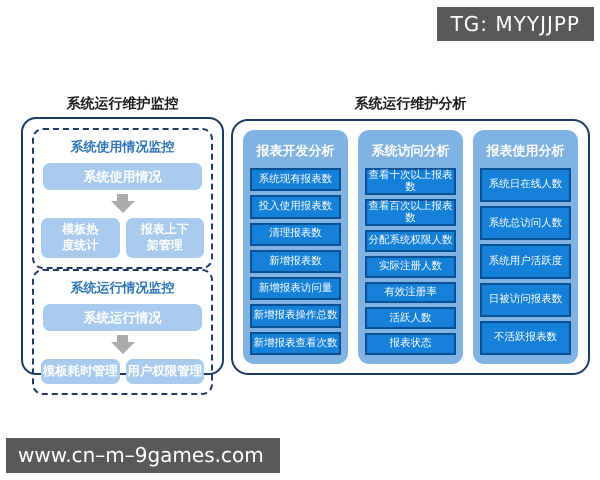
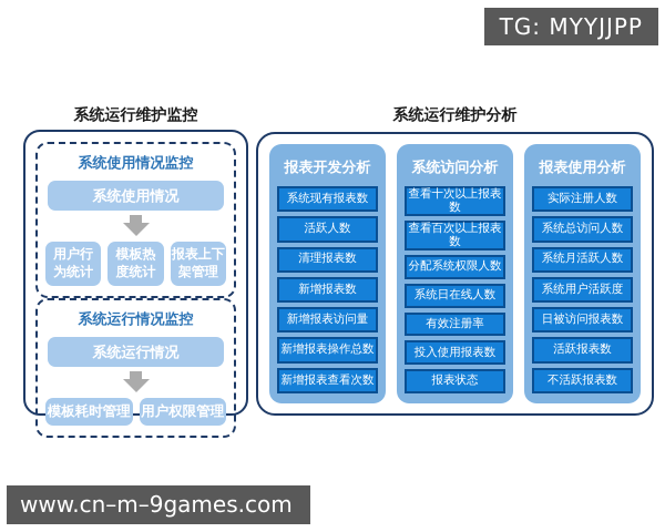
  TG: MYYJJPP
  系统运行维护监控
  系统运行维护分析
  系统使用情况监控
  系统使用情况
+ 用户行
+ 为统计
  模板热
  度统计
  报表上下
  架管理
  系统运行情况监控
  系统运行情况
  模板耗时管理
  用户权限管理
  报表开发分析
  系统现有报表数
- 投入使用报表数
+ 活跃人数
  清理报表数
  新增报表数
  新增报表访问量
  新增报表操作总数
  新增报表查看次数
  系统访问分析
  查看十次以上报表数
  查看百次以上报表数
  分配系统权限人数
- 实际注册人数
+ 系统日在线人数
  有效注册率
- 活跃人数
+ 投入使用报表数
  报表状态
  报表使用分析
- 系统日在线人数
+ 实际注册人数
  系统总访问人数
+ 系统月活跃人数
  系统用户活跃度
  日被访问报表数
+ 活跃报表数
  不活跃报表数
  www.cn–m–9games.com
